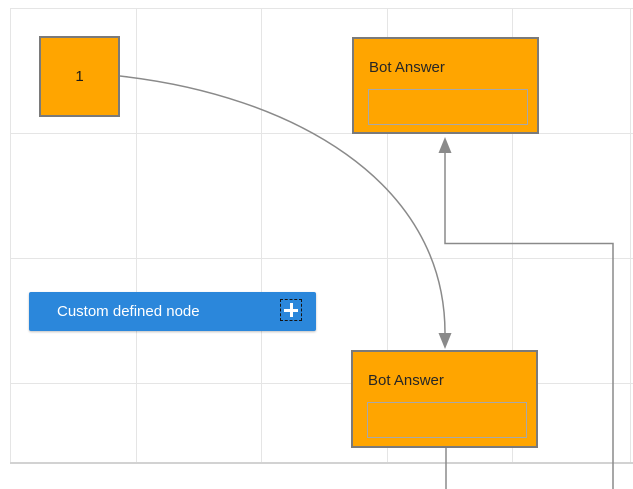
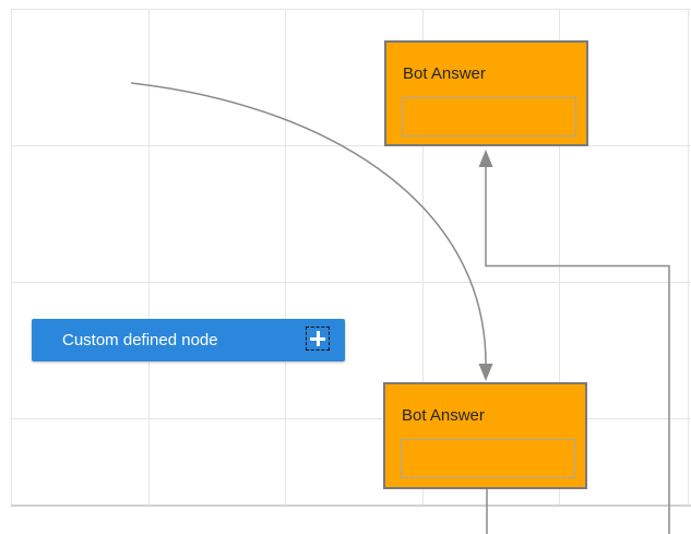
- 1
  Bot Answer
  Bot Answer
  Custom defined node
